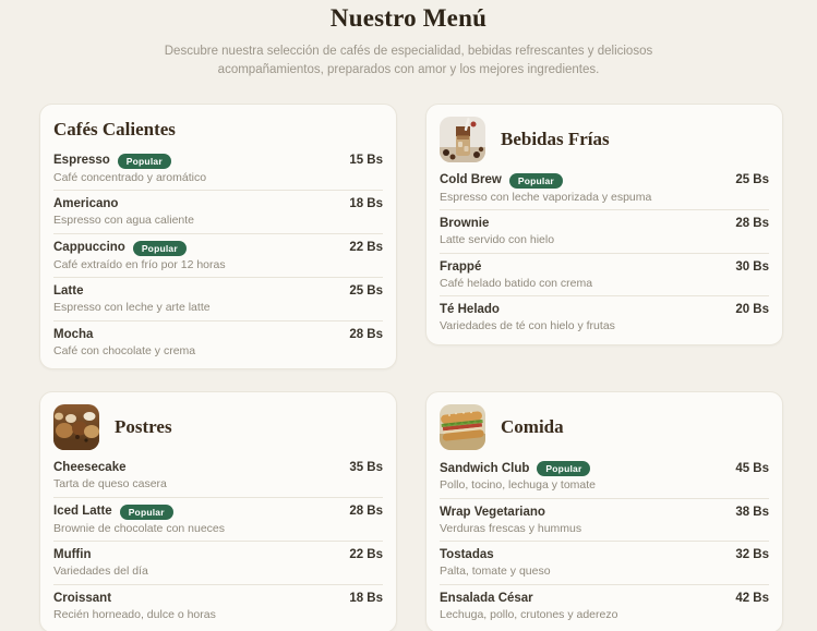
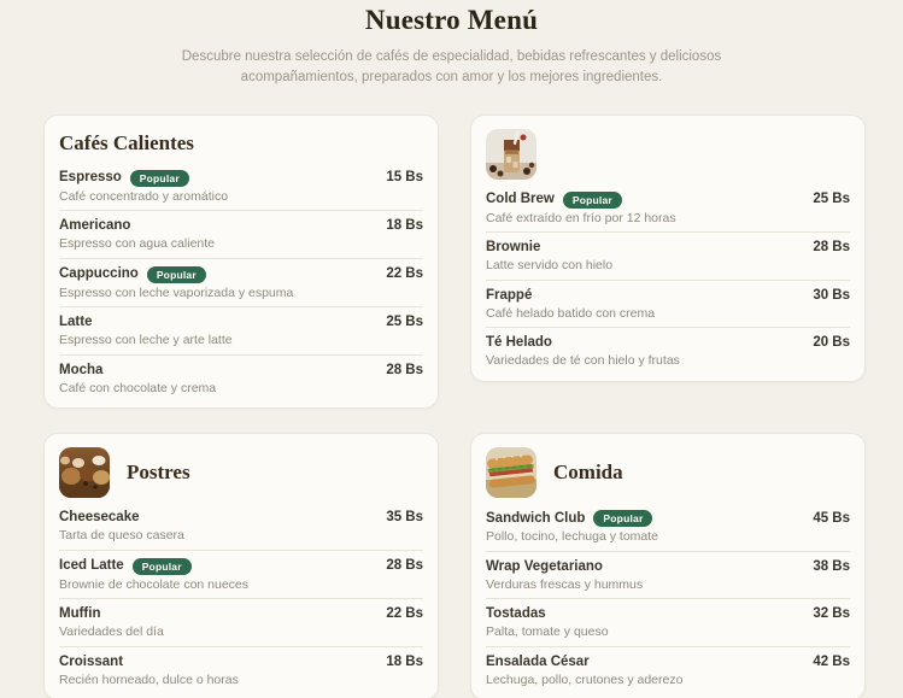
  Nuestro Menú
  Descubre nuestra selección de cafés de especialidad, bebidas refrescantes y deliciosos acompañamientos, preparados con amor y los mejores ingredientes.
  Cafés Calientes
  Espresso
  Popular
  15 Bs
  Café concentrado y aromático
  Americano
  18 Bs
  Espresso con agua caliente
  Cappuccino
  Popular
  22 Bs
- Café extraído en frío por 12 horas
+ Espresso con leche vaporizada y espuma
  Latte
  25 Bs
  Espresso con leche y arte latte
  Mocha
  28 Bs
  Café con chocolate y crema
- Bebidas Frías
  Cold Brew
  Popular
  25 Bs
- Espresso con leche vaporizada y espuma
+ Café extraído en frío por 12 horas
  Brownie
  28 Bs
  Latte servido con hielo
  Frappé
  30 Bs
  Café helado batido con crema
  Té Helado
  20 Bs
  Variedades de té con hielo y frutas
  Postres
  Cheesecake
  35 Bs
  Tarta de queso casera
  Iced Latte
  Popular
  28 Bs
  Brownie de chocolate con nueces
  Muffin
  22 Bs
  Variedades del día
  Croissant
  18 Bs
  Recién horneado, dulce o horas
  Comida
  Sandwich Club
  Popular
  45 Bs
  Pollo, tocino, lechuga y tomate
  Wrap Vegetariano
  38 Bs
  Verduras frescas y hummus
  Tostadas
  32 Bs
  Palta, tomate y queso
  Ensalada César
  42 Bs
  Lechuga, pollo, crutones y aderezo
